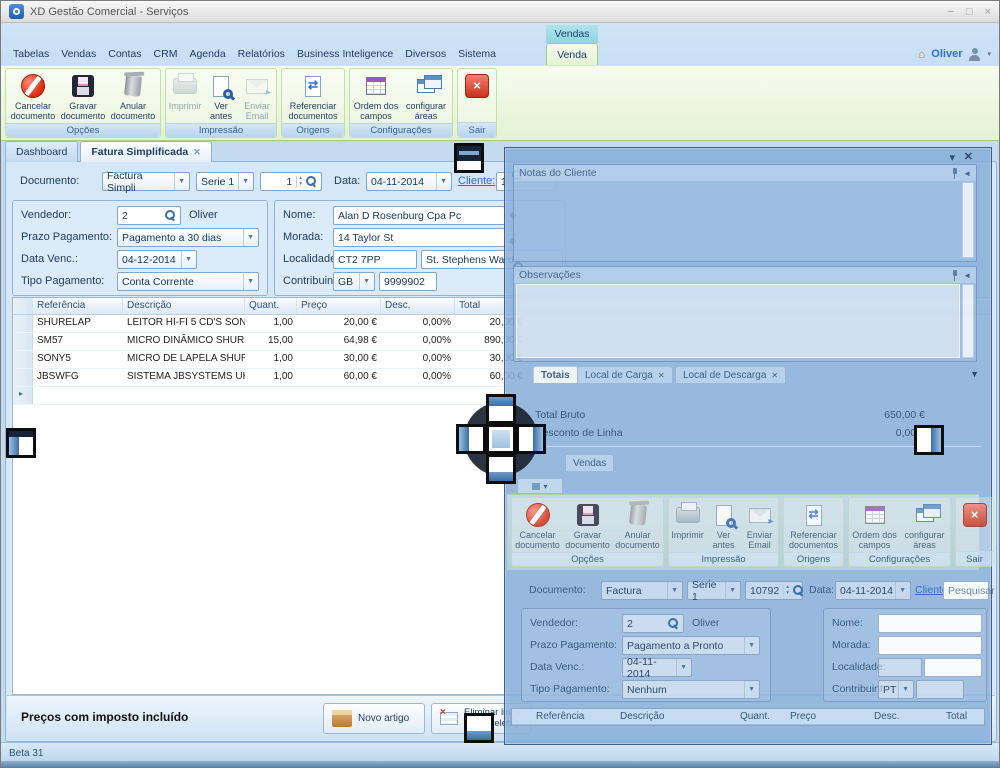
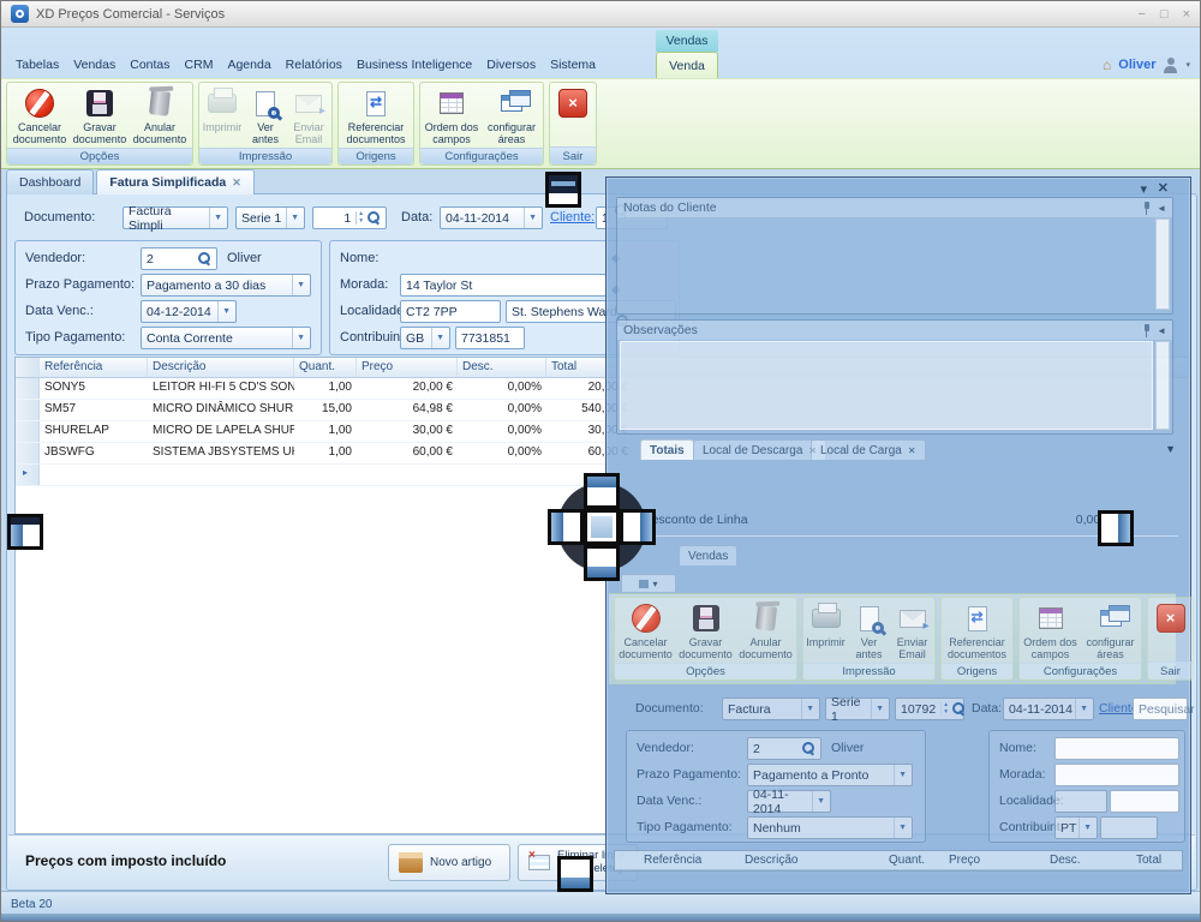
- XD Gestão Comercial - Serviços
+ XD Preços Comercial - Serviços
  −
  □
  ×
  Vendas
  Tabelas
  Vendas
  Contas
  CRM
  Agenda
  Relatórios
  Business Inteligence
  Diversos
  Sistema
  Venda
  ⌂
  Oliver
  Cancelar documento
  Gravar documento
  Anular documento
  Opções
  Imprimir
  Ver antes
  Enviar Email
  Impressão
  Referenciar documentos
  Origens
  Ordem dos campos
  configurar áreas
  Configurações
  Sair
  Dashboard
  Fatura Simplificada
  ✕
  Documento:
  Factura Simpli
  Serie 1
  1
  Data:
  04-11-2014
  Cliente:
  1
  Vendedor:
  2
  Oliver
  Prazo Pagamento:
  Pagamento a 30 dias
  Data Venc.:
  04-12-2014
  Tipo Pagamento:
  Conta Corrente
  Nome:
- Alan D Rosenburg Cpa Pc
  Morada:
  14 Taylor St
  Localidad
  CT2 7PP
  St. Stephens Ward
  Contribuin
  GB
- 9999902
+ 7731851
  Referência
  Descrição
  Quant.
  Preço
  Desc.
  Total
- SHURELAP
+ SONY5
  LEITOR HI-FI 5 CD'S SON
  1,00
  20,00 €
  0,00%
  20,00 €
  SM57
  MICRO DINÂMICO SHUR
  15,00
  64,98 €
  0,00%
- 890,00 €
+ 540,00 €
- SONY5
+ SHURELAP
  MICRO DE LAPELA SHUR
  1,00
  30,00 €
  0,00%
  30,00 €
  JBSWFG
  SISTEMA JBSYSTEMS U
  1,00
  60,00 €
  0,00%
  60,00 €
  ▸
  Preços com imposto incluído
  Novo artigo
- Beta 31
+ Beta 20
  ▾
  ✕
  ◆
  ◆
  Notas do Cliente
  ◄
  Observações
  ◄
  Totais
- Local de Carga
+ Local de Descarga
  ✕
- Local de Descarga
+ Local de Carga
  ✕
  ▼
- Total Bruto
- 650,00 €
  sconto de Linha
  Vendas
  ▾
  Cancelar documento
  Gravar documento
  Anular documento
  Opções
  Imprimir
  Ver antes
  Enviar Email
  Impressão
  Referenciar documentos
  Origens
  Ordem dos campos
  configurar áreas
  Configurações
  Sair
  Documento:
  Factura
  Serie 1
  10792
  Data:
  04-11-2014
  Client
  Pesquisar
  Vendedor:
  2
  Oliver
  Prazo Pagamento:
  Pagamento a Pronto
  Data Venc.:
  04-11-2014
  Tipo Pagamento:
  Nenhum
  Nome:
  Morada:
  Localidade:
  Contribuint
  PT
  Referência
  Descrição
  Quant.
  Preço
  Desc.
  Total
